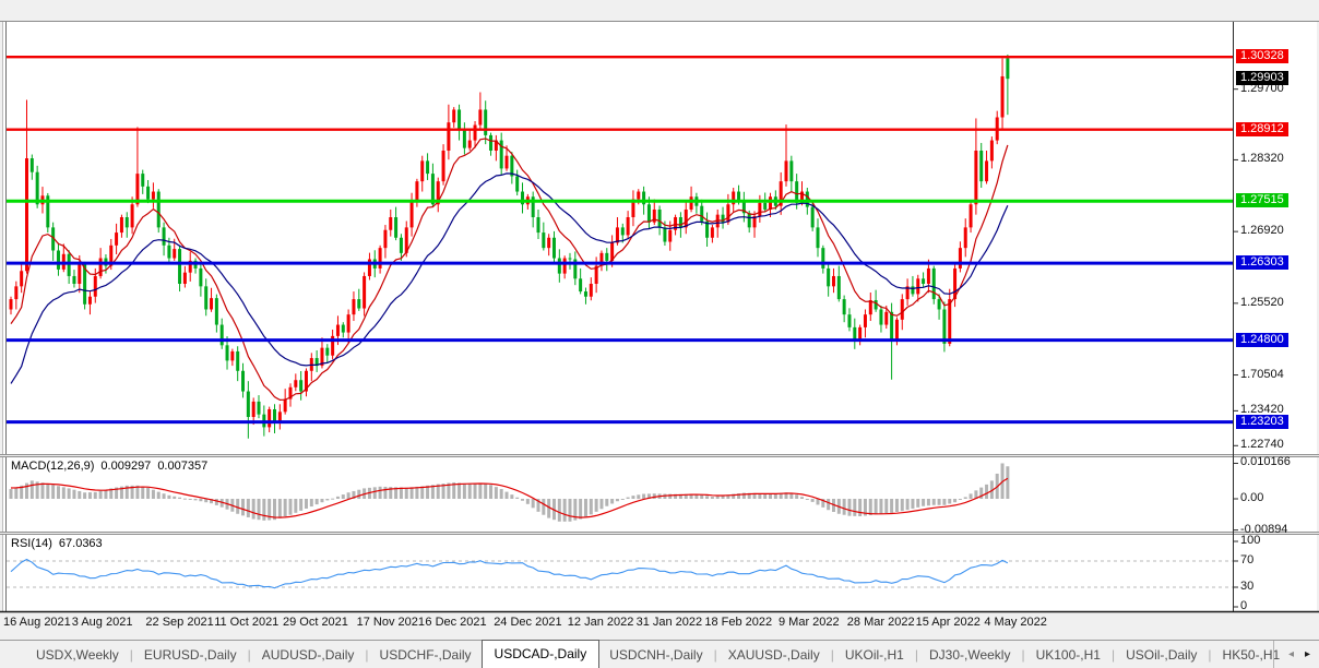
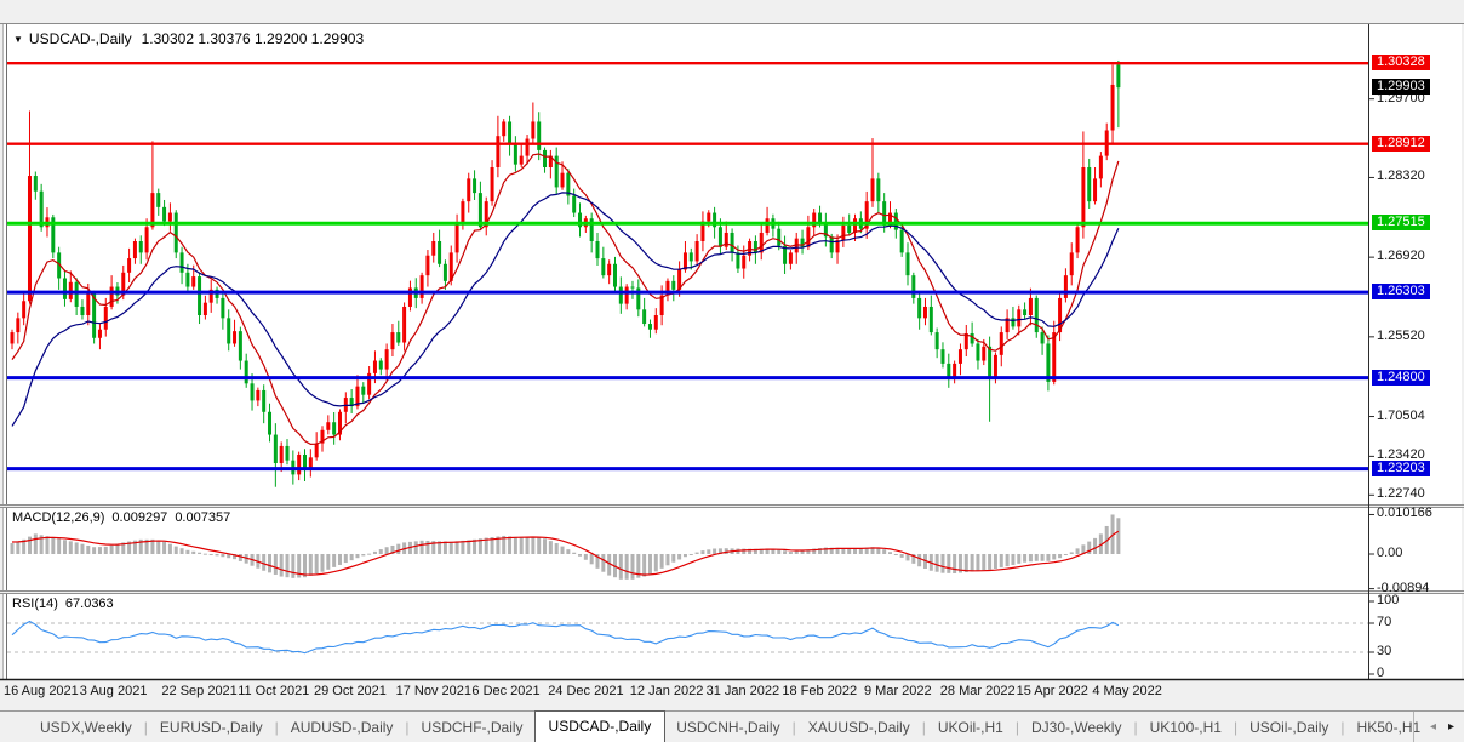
+ ▼ USDCAD-,Daily 1.30302 1.30376 1.29200 1.29903
  MACD(12,26,9) 0.009297 0.007357
  RSI(14) 67.0363
  1.29700
  1.28320
  1.26920
  1.25520
  1.70504
  1.23420
  1.22740
  0.010166
  0.00
  -0.00894
  100
  70
  30
  0
  1.30328
  1.28912
  1.27515
  1.26303
  1.24800
  1.23203
  1.29903
  16 Aug 2021
  3 Aug 2021
  22 Sep 2021
  11 Oct 2021
  29 Oct 2021
  17 Nov 2021
  6 Dec 2021
  24 Dec 2021
  12 Jan 2022
  31 Jan 2022
  18 Feb 2022
  9 Mar 2022
  28 Mar 2022
  15 Apr 2022
  4 May 2022
  USDX,Weekly
  |
  EURUSD-,Daily
  |
  AUDUSD-,Daily
  |
  USDCHF-,Daily
  USDCAD-,Daily
  USDCNH-,Daily
  |
  XAUUSD-,Daily
  |
  UKOil-,H1
  |
  DJ30-,Weekly
  |
  UK100-,H1
  |
  USOil-,Daily
  |
  HK50-,H1
  ◂
  ▸
